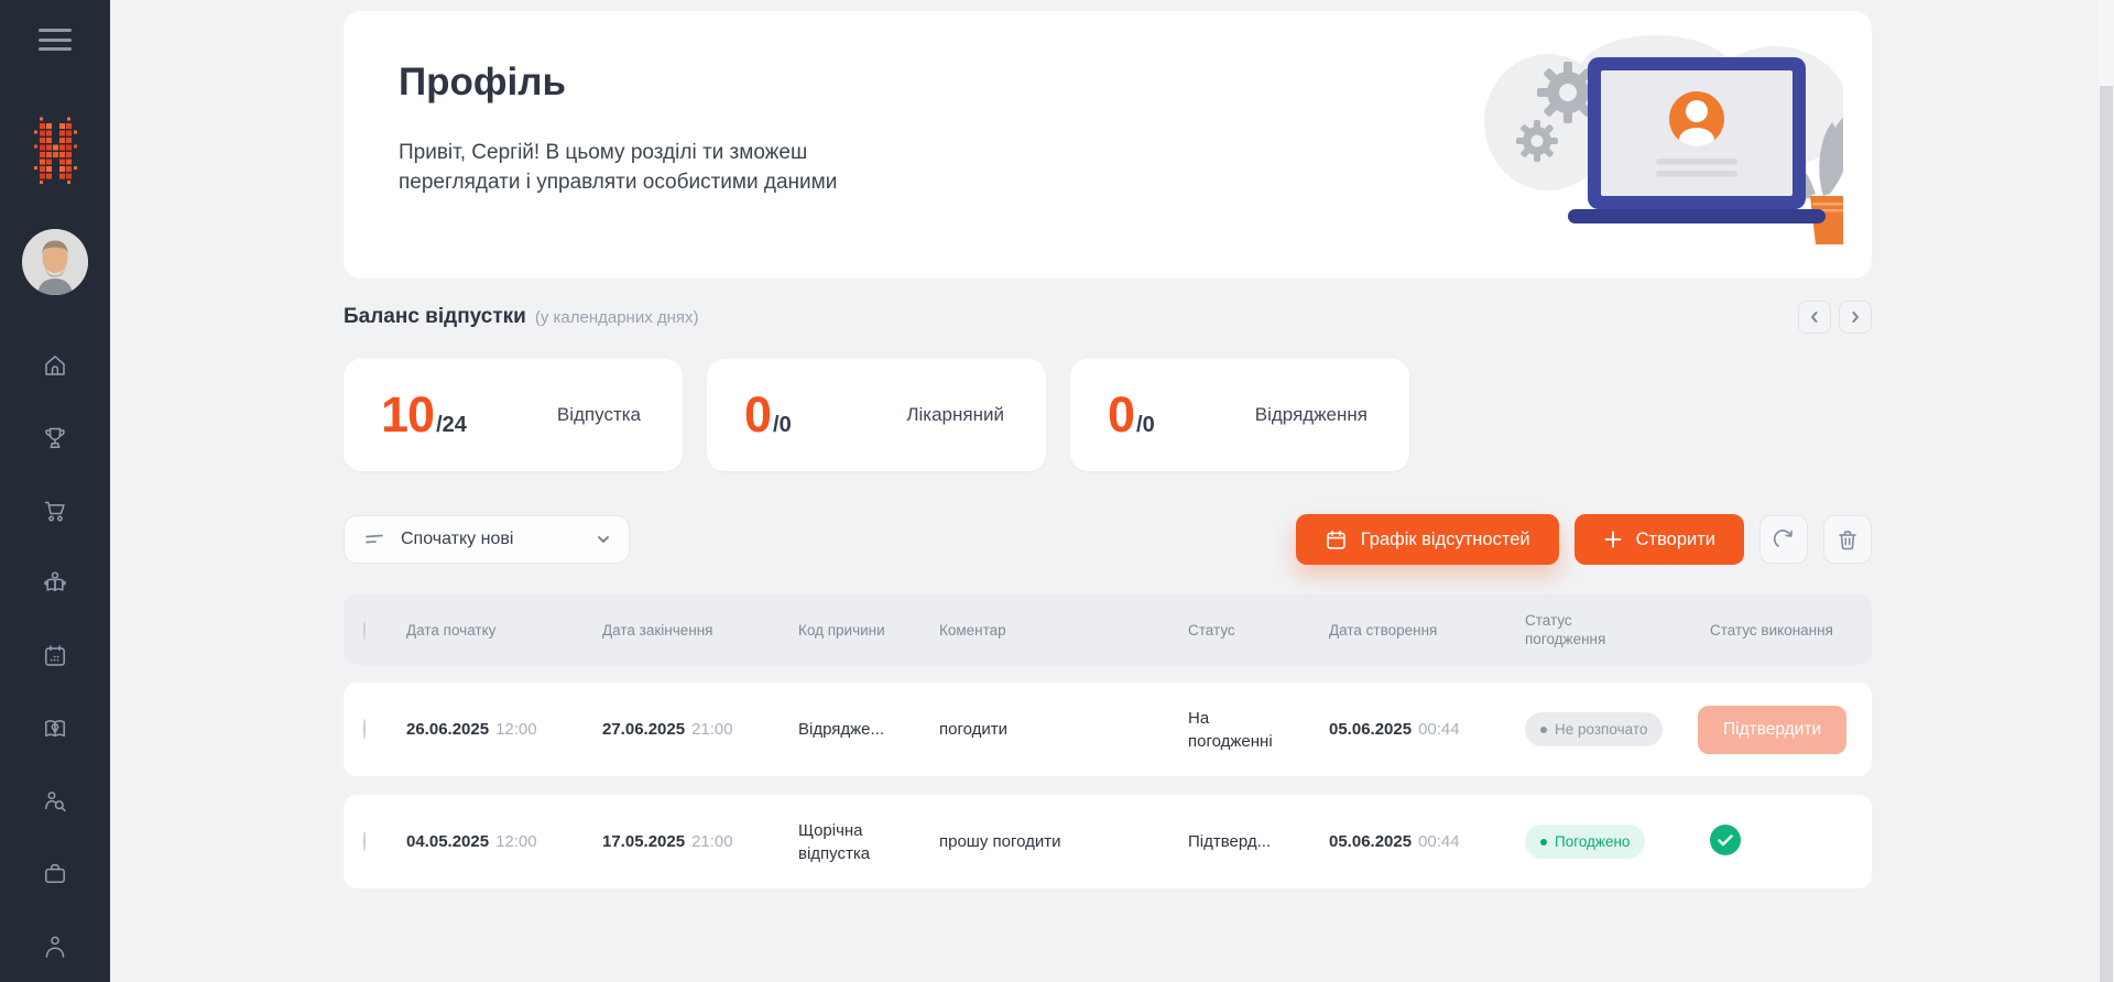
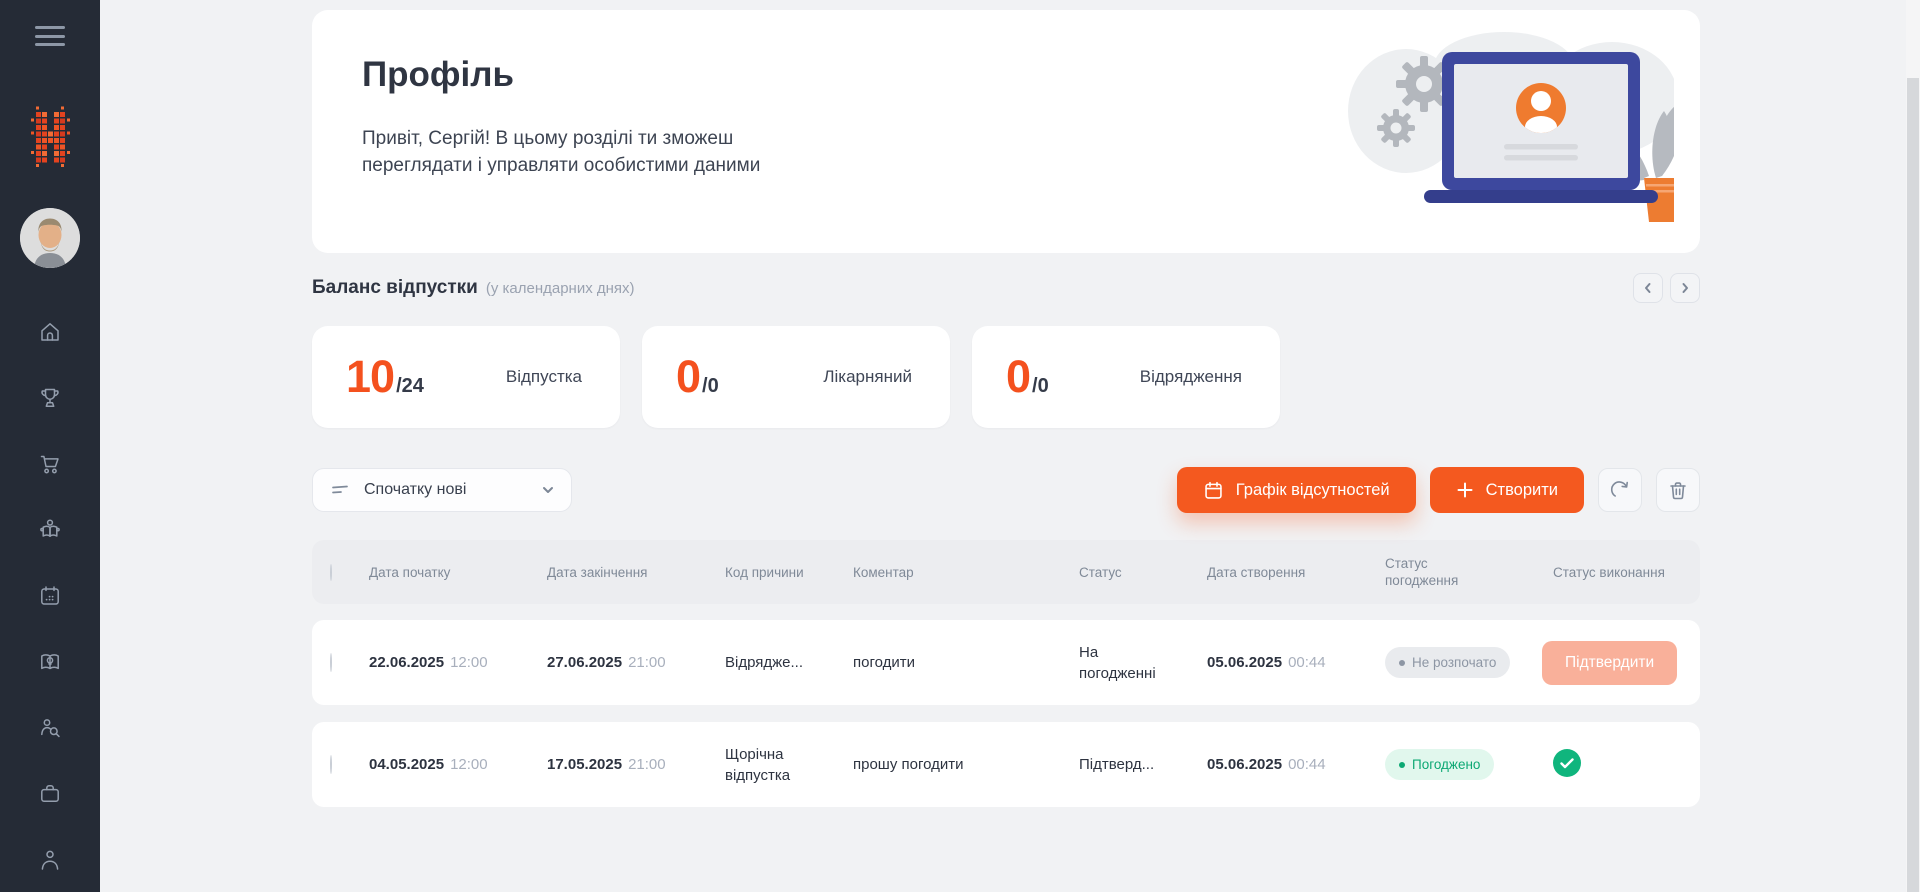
  Профіль
  Привіт, Сергій! В цьому розділі ти зможеш переглядати і управляти особистими даними
  Баланс відпустки
  (у календарних днях)
  10
  /24
  Відпустка
  0
  /0
  Лікарняний
  0
  /0
  Відрядження
  Спочатку нові
  Графік відсутностей
  Створити
  Дата початку
  Дата закінчення
  Код причини
  Коментар
  Статус
  Дата створення
  Статус погодження
  Статус виконання
- 26.06.2025 12:00
+ 22.06.2025 12:00
  27.06.2025 21:00
  Відрядже...
  погодити
  На погодженні
  05.06.2025 00:44
  Не розпочато
  Підтвердити
  04.05.2025 12:00
  17.05.2025 21:00
  Щорічна відпустка
  прошу погодити
  Підтверд...
  05.06.2025 00:44
  Погоджено
